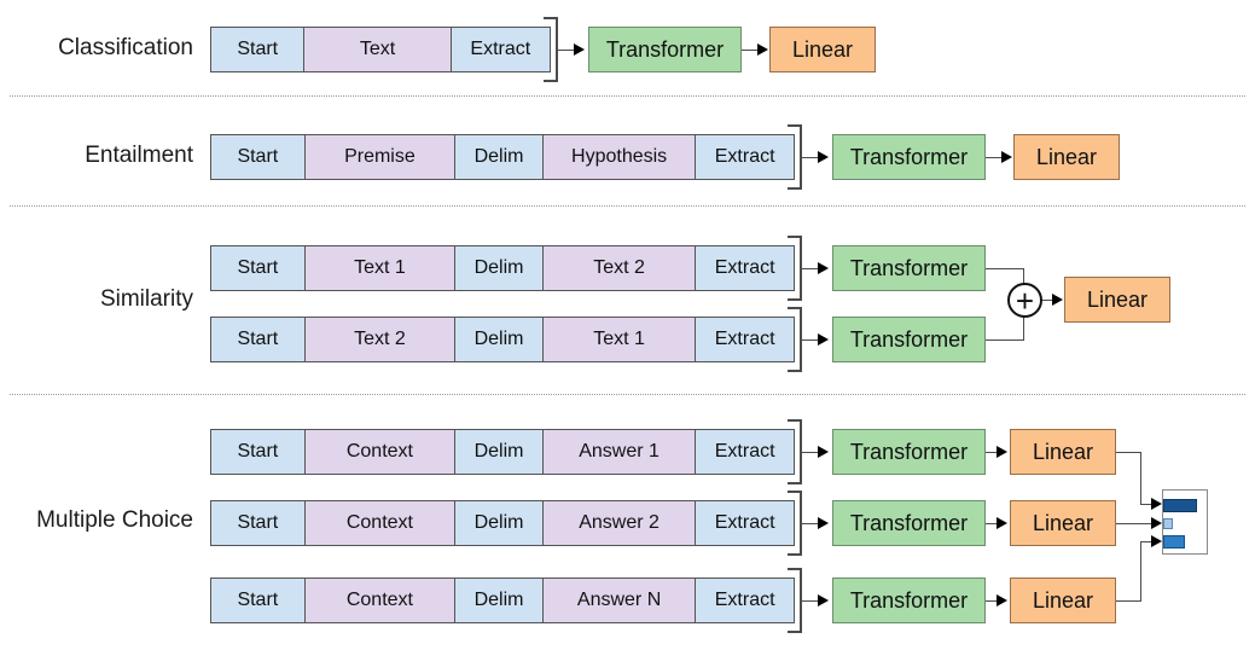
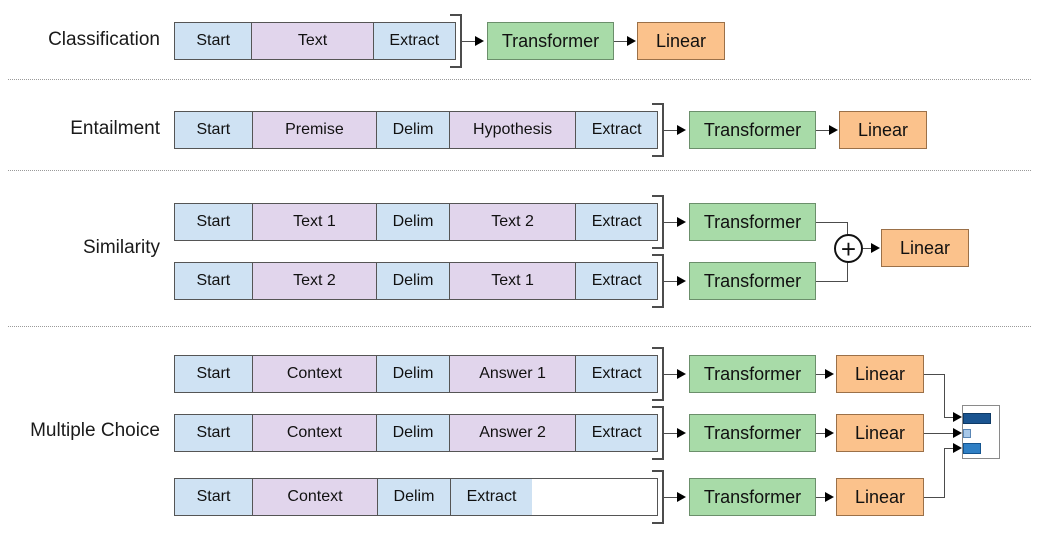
  Classification
  Start
  Text
  Extract
  Transformer
  Linear
  Entailment
  Start
  Premise
  Delim
  Hypothesis
  Extract
  Transformer
  Linear
  Similarity
  Start
  Text 1
  Delim
  Text 2
  Extract
  Transformer
  Start
  Text 2
  Delim
  Text 1
  Extract
  Transformer
  +
  Linear
  Multiple Choice
  Start
  Context
  Delim
  Answer 1
  Extract
  Transformer
  Linear
  Start
  Context
  Delim
  Answer 2
  Extract
  Transformer
  Linear
  Start
  Context
  Delim
- Answer N
  Extract
  Transformer
  Linear
